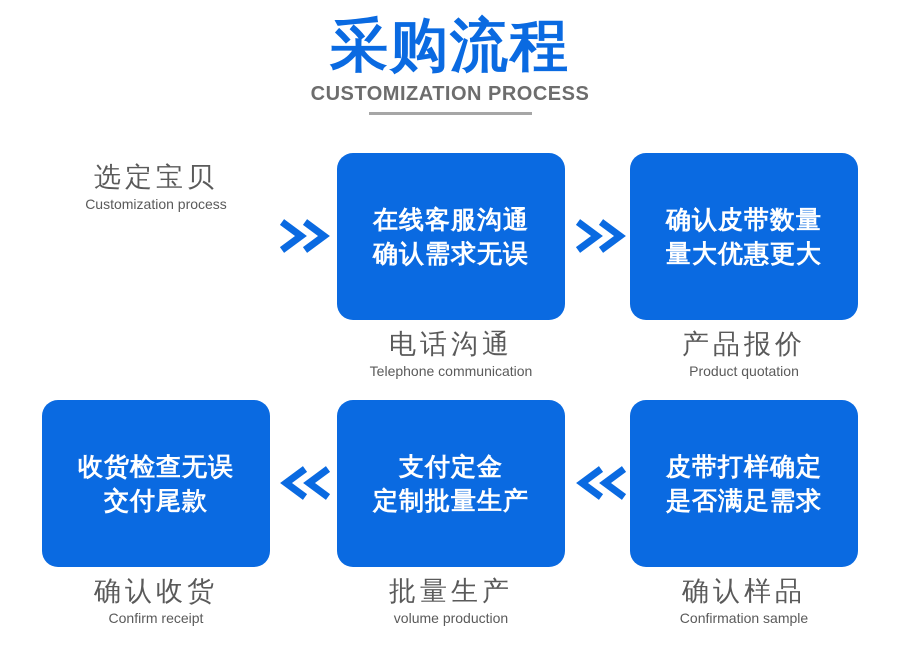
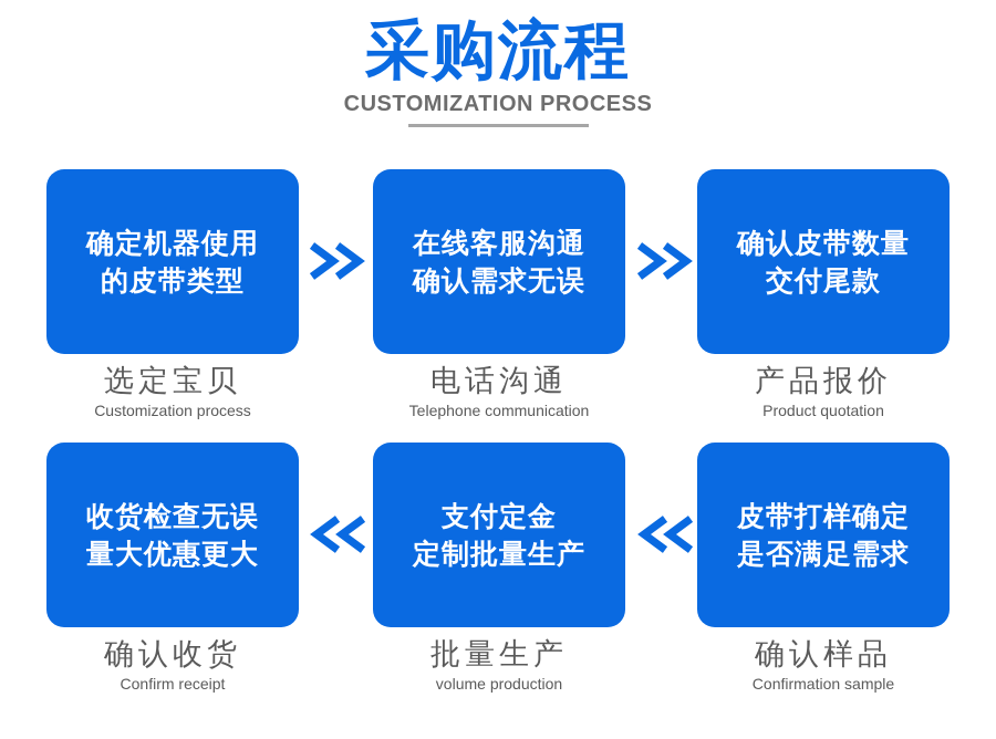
  采购流程
  CUSTOMIZATION PROCESS
+ 确定机器使用
+ 的皮带类型
  选定宝贝
  Customization process
  在线客服沟通
  确认需求无误
  电话沟通
  Telephone communication
  确认皮带数量
- 量大优惠更大
+ 交付尾款
  产品报价
  Product quotation
  收货检查无误
- 交付尾款
+ 量大优惠更大
  确认收货
  Confirm receipt
  支付定金
  定制批量生产
  批量生产
  volume production
  皮带打样确定
  是否满足需求
  确认样品
  Confirmation sample
